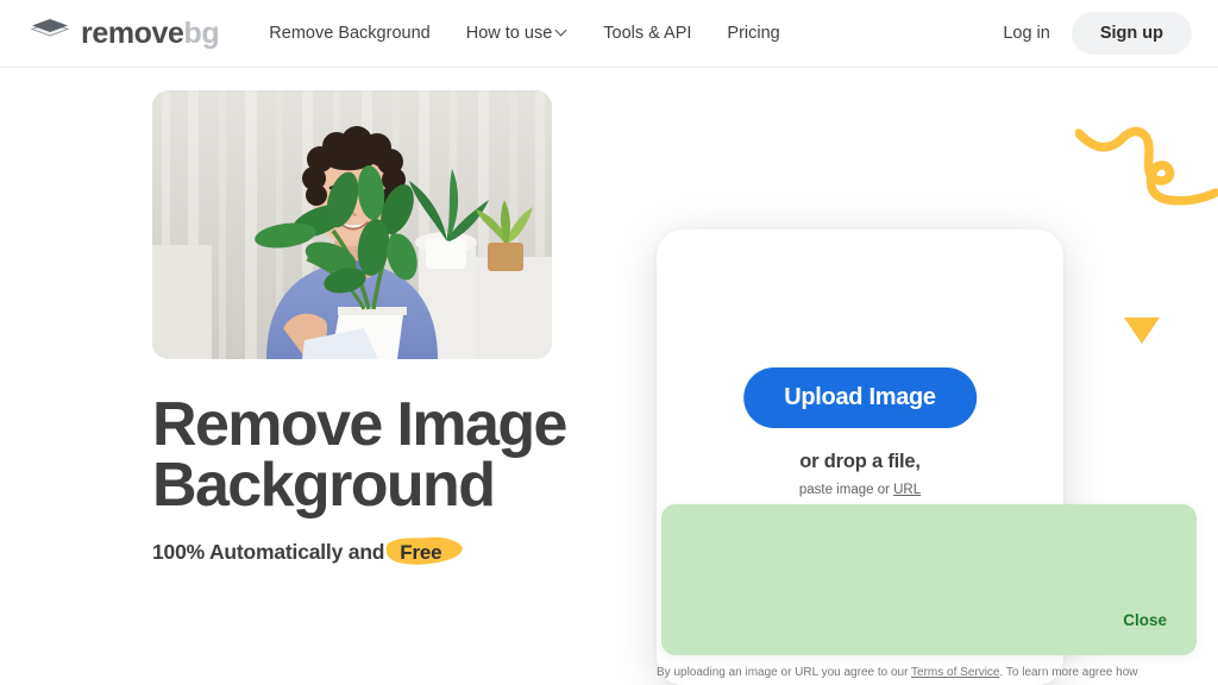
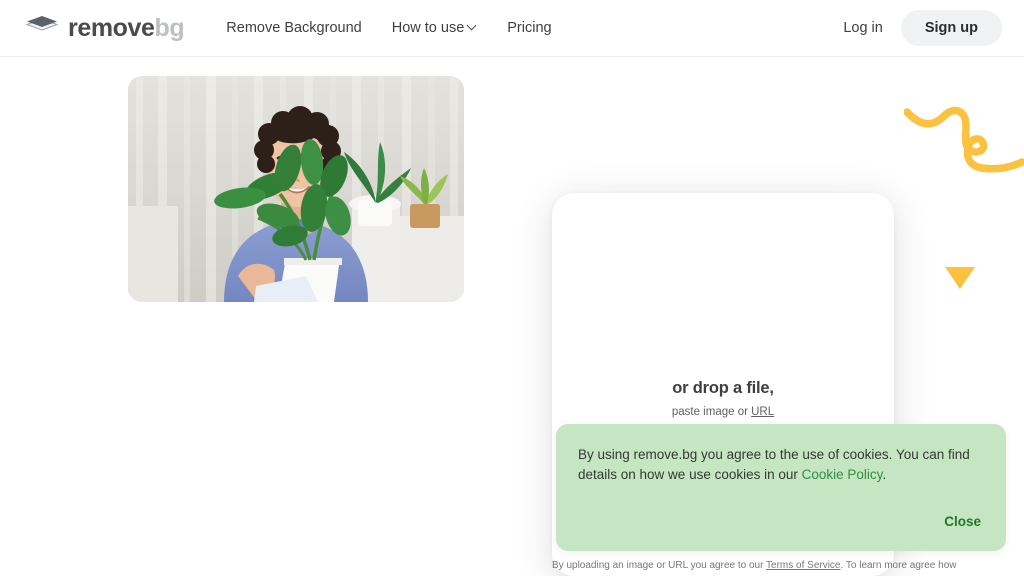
  removebg
  Remove Background
  How to use
- Tools & API
  Pricing
  Log in
  Sign up
- Remove Image Background
- 100% Automatically and
- Free
- Upload Image
  or drop a file,
  paste image or URL
  By uploading an image or URL you agree to our Terms of Service. To learn more agree how
+ By using remove.bg you agree to the use of cookies. You can find details on how we use cookies in our Cookie Policy.
  Close
